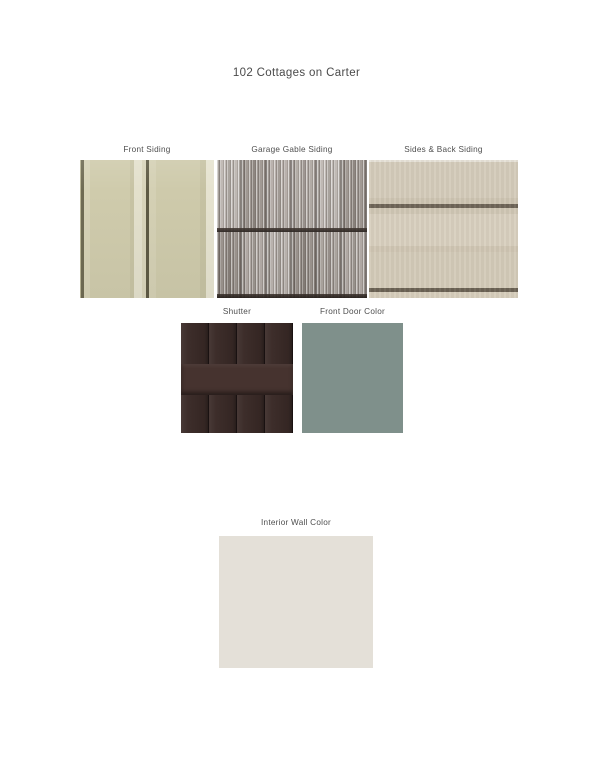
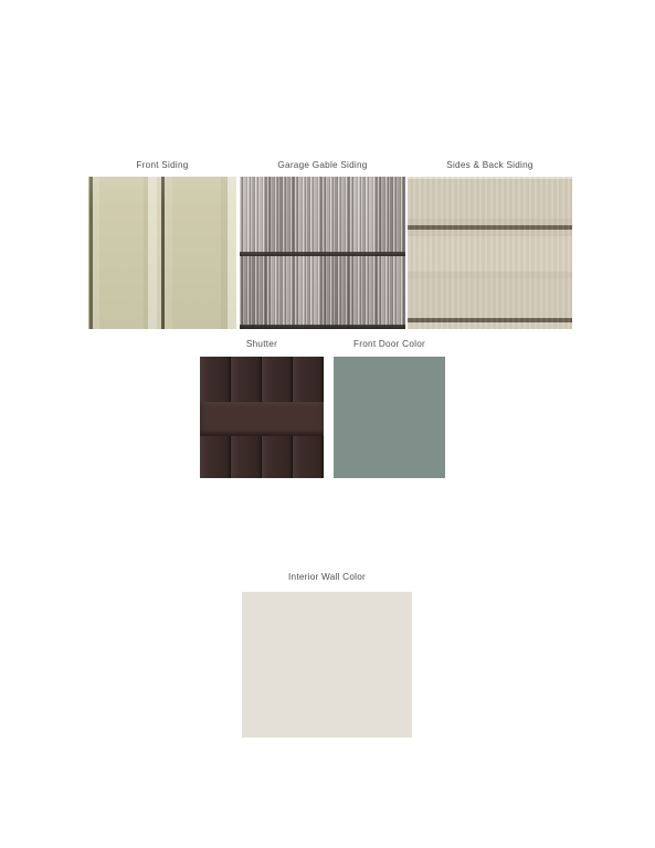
- 102 Cottages on Carter
  Front Siding
  Garage Gable Siding
  Sides & Back Siding
  Shutter
  Front Door Color
  Interior Wall Color
